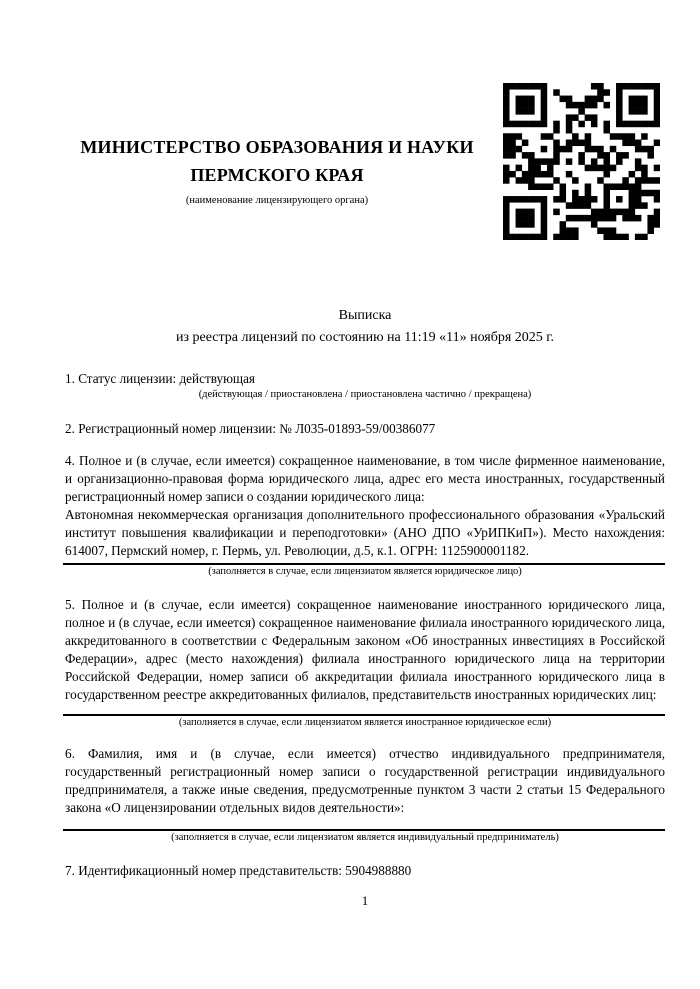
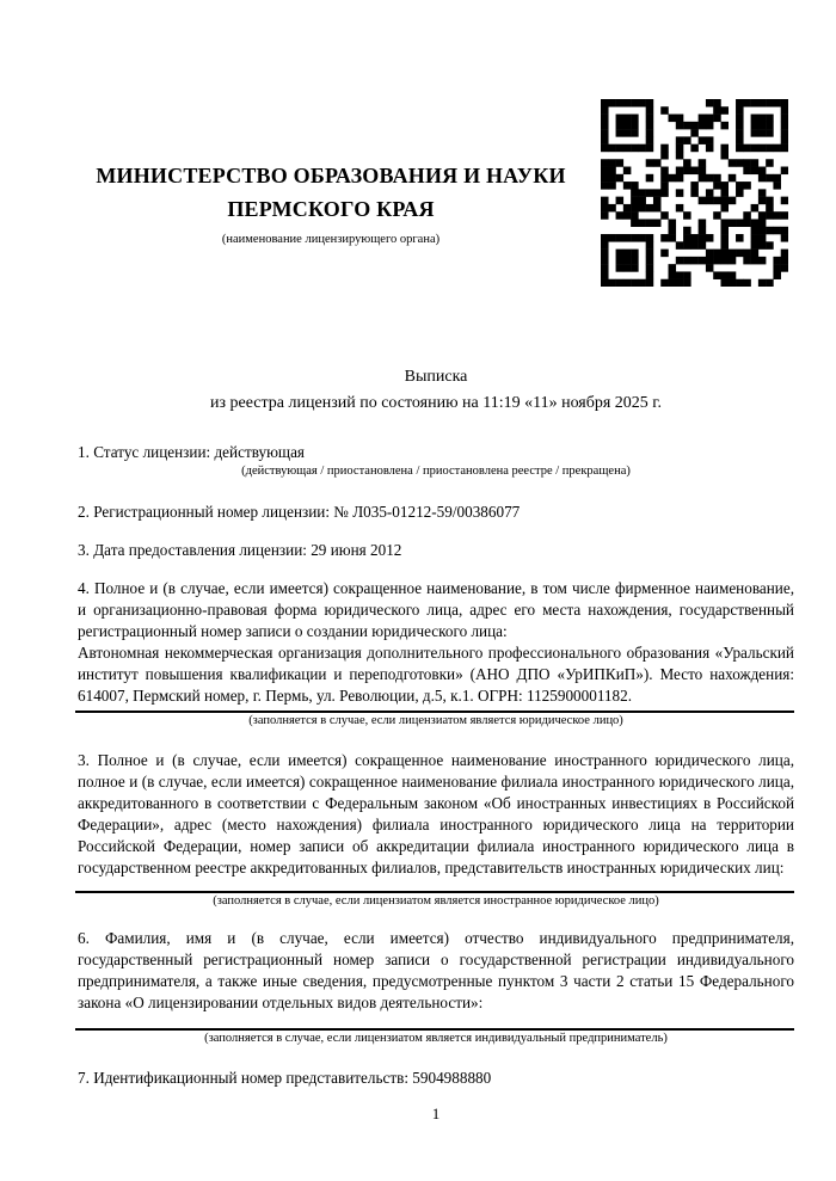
  МИНИСТЕРСТВО ОБРАЗОВАНИЯ И НАУКИ
  ПЕРМСКОГО КРАЯ
  (наименование лицензирующего органа)
  Выписка
  из реестра лицензий по состоянию на 11:19 «11» ноября 2025 г.
  1. Статус лицензии: действующая
- (действующая / приостановлена / приостановлена частично / прекращена)
+ (действующая / приостановлена / приостановлена реестре / прекращена)
- 2. Регистрационный номер лицензии: № Л035-01893-59/00386077
+ 2. Регистрационный номер лицензии: № Л035-01212-59/00386077
+ 3. Дата предоставления лицензии: 29 июня 2012
- 4. Полное и (в случае, если имеется) сокращенное наименование, в том числе фирменное наименование, и организационно-правовая форма юридического лица, адрес его места иностранных, государственный регистрационный номер записи о создании юридического лица:
+ 4. Полное и (в случае, если имеется) сокращенное наименование, в том числе фирменное наименование, и организационно-правовая форма юридического лица, адрес его места нахождения, государственный регистрационный номер записи о создании юридического лица:
  Автономная некоммерческая организация дополнительного профессионального образования «Уральский институт повышения квалификации и переподготовки» (АНО ДПО «УрИПКиП»). Место нахождения: 614007, Пермский номер, г. Пермь, ул. Революции, д.5, к.1. ОГРН: 1125900001182.
  (заполняется в случае, если лицензиатом является юридическое лицо)
- 5. Полное и (в случае, если имеется) сокращенное наименование иностранного юридического лица, полное и (в случае, если имеется) сокращенное наименование филиала иностранного юридического лица, аккредитованного в соответствии с Федеральным законом «Об иностранных инвестициях в Российской Федерации», адрес (место нахождения) филиала иностранного юридического лица на территории Российской Федерации, номер записи об аккредитации филиала иностранного юридического лица в государственном реестре аккредитованных филиалов, представительств иностранных юридических лиц:
+ 3. Полное и (в случае, если имеется) сокращенное наименование иностранного юридического лица, полное и (в случае, если имеется) сокращенное наименование филиала иностранного юридического лица, аккредитованного в соответствии с Федеральным законом «Об иностранных инвестициях в Российской Федерации», адрес (место нахождения) филиала иностранного юридического лица на территории Российской Федерации, номер записи об аккредитации филиала иностранного юридического лица в государственном реестре аккредитованных филиалов, представительств иностранных юридических лиц:
- (заполняется в случае, если лицензиатом является иностранное юридическое если)
+ (заполняется в случае, если лицензиатом является иностранное юридическое лицо)
  6. Фамилия, имя и (в случае, если имеется) отчество индивидуального предпринимателя, государственный регистрационный номер записи о государственной регистрации индивидуального предпринимателя, а также иные сведения, предусмотренные пунктом 3 части 2 статьи 15 Федерального закона «О лицензировании отдельных видов деятельности»:
  (заполняется в случае, если лицензиатом является индивидуальный предприниматель)
  7. Идентификационный номер представительств: 5904988880
  1
